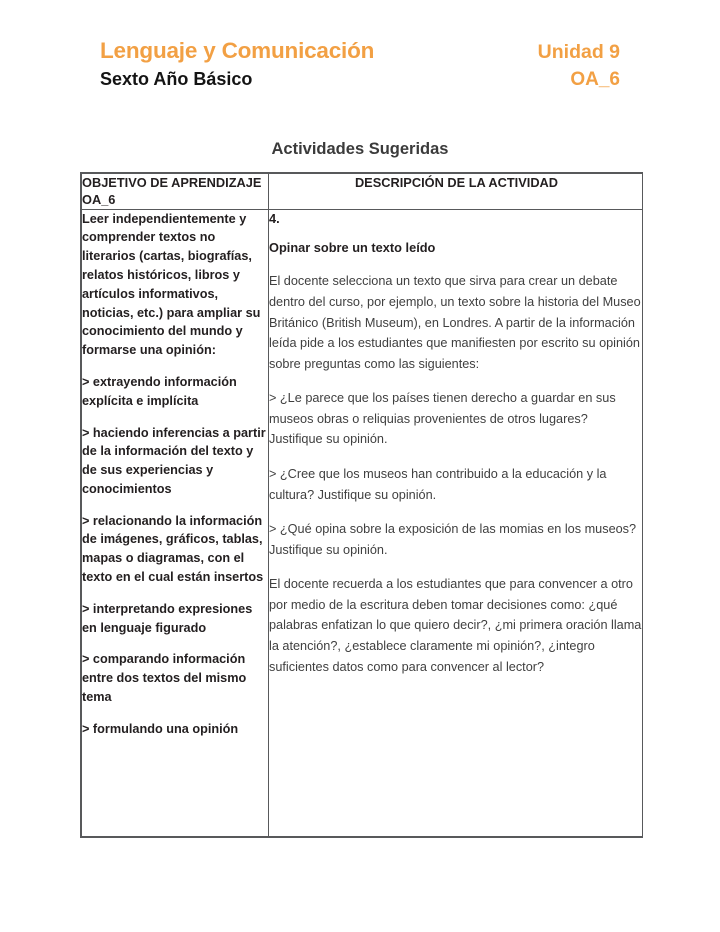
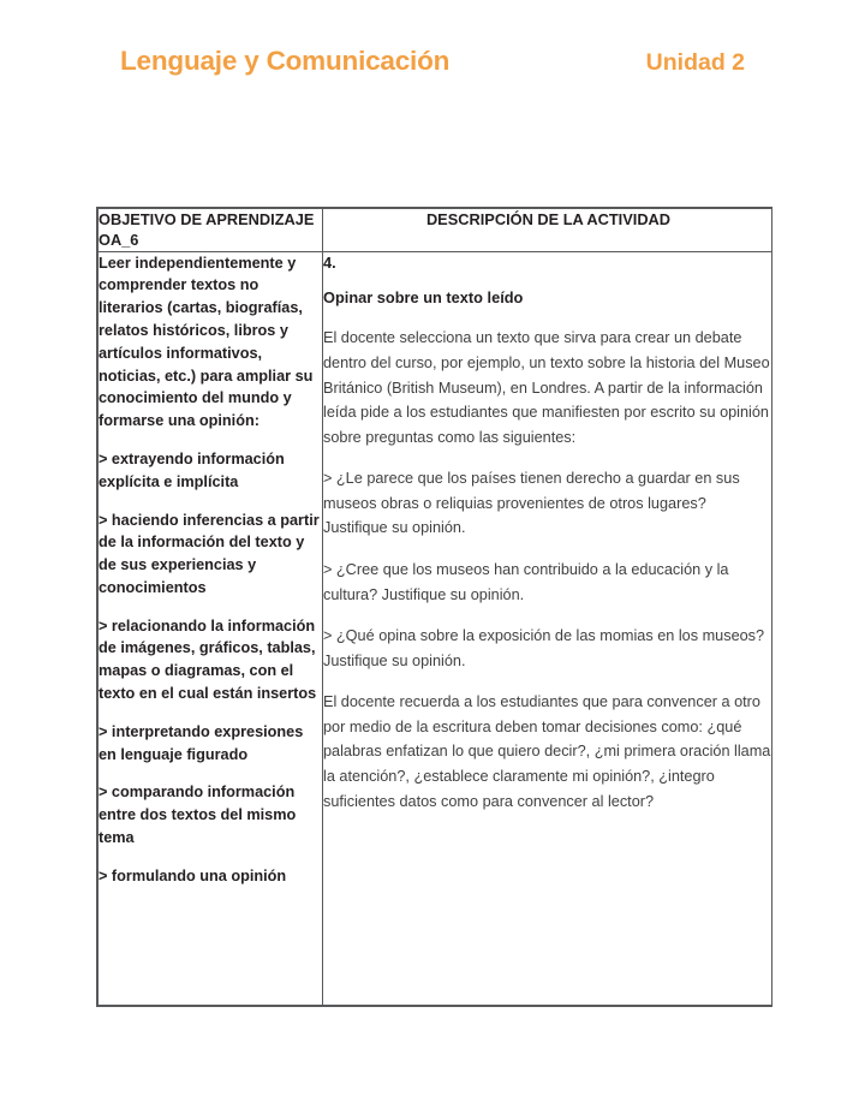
  Lenguaje y Comunicación
- Unidad 9
+ Unidad 2
- Sexto Año Básico
- OA_6
- Actividades Sugeridas
  OBJETIVO DE APRENDIZAJE OA_6	DESCRIPCIÓN DE LA ACTIVIDAD
  Leer independientemente y comprender textos no literarios (cartas, biografías, relatos históricos, libros y artículos informativos, noticias, etc.) para ampliar su conocimiento del mundo y formarse una opinión: > extrayendo información explícita e implícita > haciendo inferencias a partir de la información del texto y de sus experiencias y conocimientos > relacionando la información de imágenes, gráficos, tablas, mapas o diagramas, con el texto en el cual están insertos > interpretando expresiones en lenguaje figurado > comparando información entre dos textos del mismo tema > formulando una opinión	4. Opinar sobre un texto leído El docente selecciona un texto que sirva para crear un debate dentro del curso, por ejemplo, un texto sobre la historia del Museo Británico (British Museum), en Londres. A partir de la información leída pide a los estudiantes que manifiesten por escrito su opinión sobre preguntas como las siguientes: > ¿Le parece que los países tienen derecho a guardar en sus museos obras o reliquias provenientes de otros lugares? Justifique su opinión. > ¿Cree que los museos han contribuido a la educación y la cultura? Justifique su opinión. > ¿Qué opina sobre la exposición de las momias en los museos? Justifique su opinión. El docente recuerda a los estudiantes que para convencer a otro por medio de la escritura deben tomar decisiones como: ¿qué palabras enfatizan lo que quiero decir?, ¿mi primera oración llama la atención?, ¿establece claramente mi opinión?, ¿integro suficientes datos como para convencer al lector?
